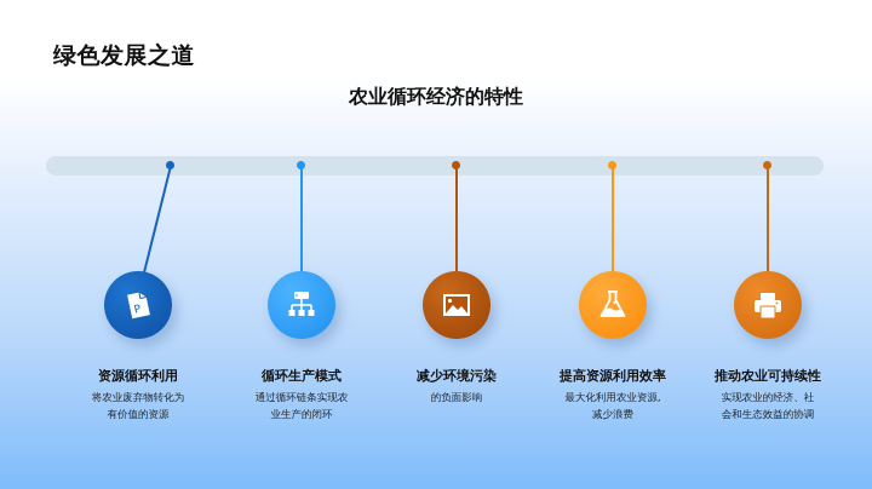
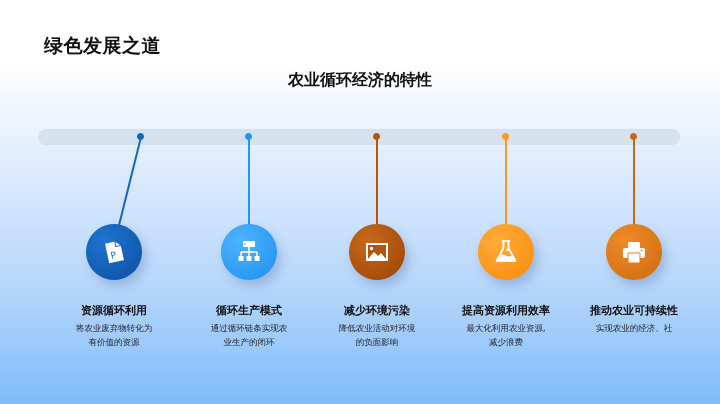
  绿色发展之道
  农业循环经济的特性
  资源循环利用
  将农业废弃物转化为
  有价值的资源
  循环生产模式
  通过循环链条实现农
  业生产的闭环
  减少环境污染
+ 降低农业活动对环境
  的负面影响
  提高资源利用效率
  最大化利用农业资源,
  减少浪费
  推动农业可持续性
  实现农业的经济、社
- 会和生态效益的协调
